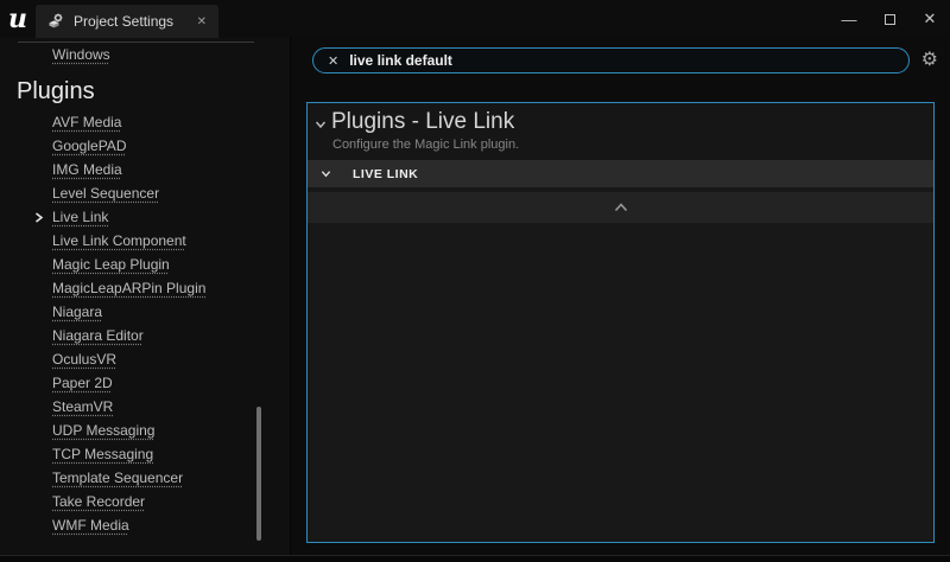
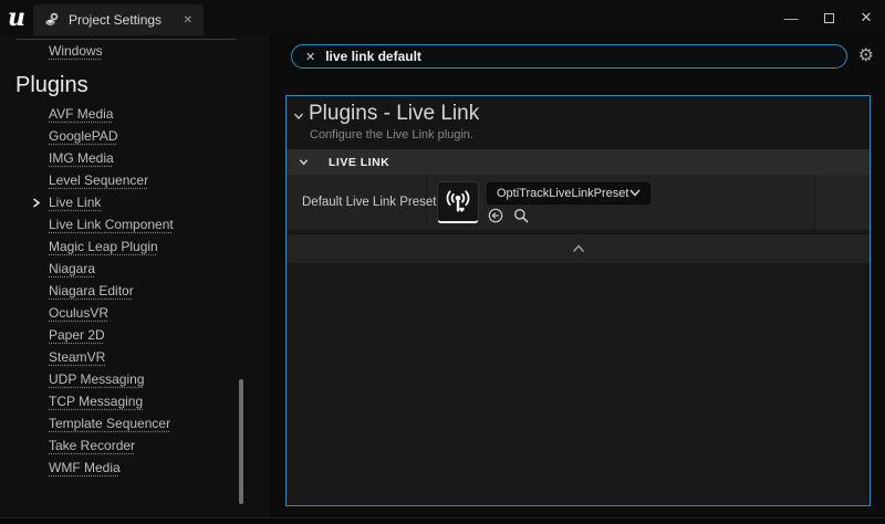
  u
  Project Settings
  ✕
  —
  ✕
  Windows
  Plugins
  AVF Media
  GooglePAD
  IMG Media
  Level Sequencer
  Live Link
  Live Link Component
  Magic Leap Plugin
- MagicLeapARPin Plugin
  Niagara
  Niagara Editor
  OculusVR
  Paper 2D
  SteamVR
  UDP Messaging
  TCP Messaging
  Template Sequencer
  Take Recorder
  WMF Media
  ✕
  live link default
  ⚙
  Plugins - Live Link
- Configure the Magic Link plugin.
+ Configure the Live Link plugin.
  LIVE LINK
+ Default Live Link Preset
+ OptiTrackLiveLinkPreset
